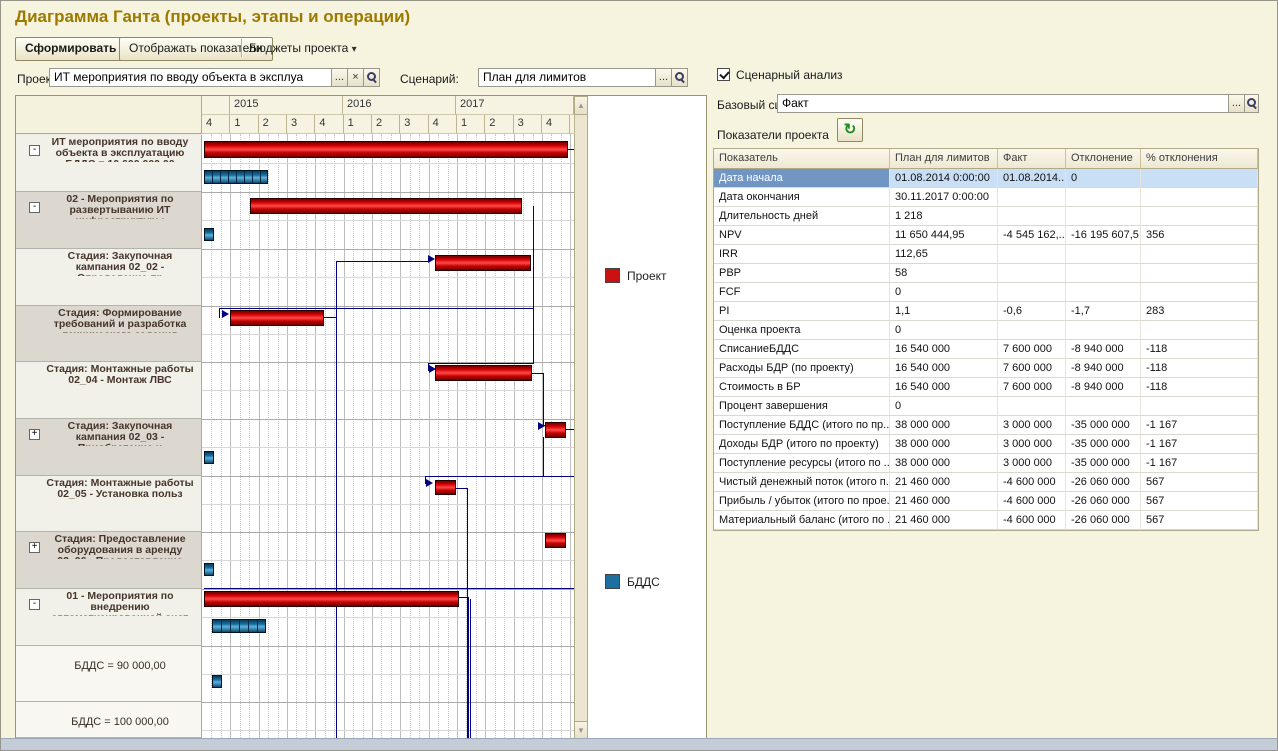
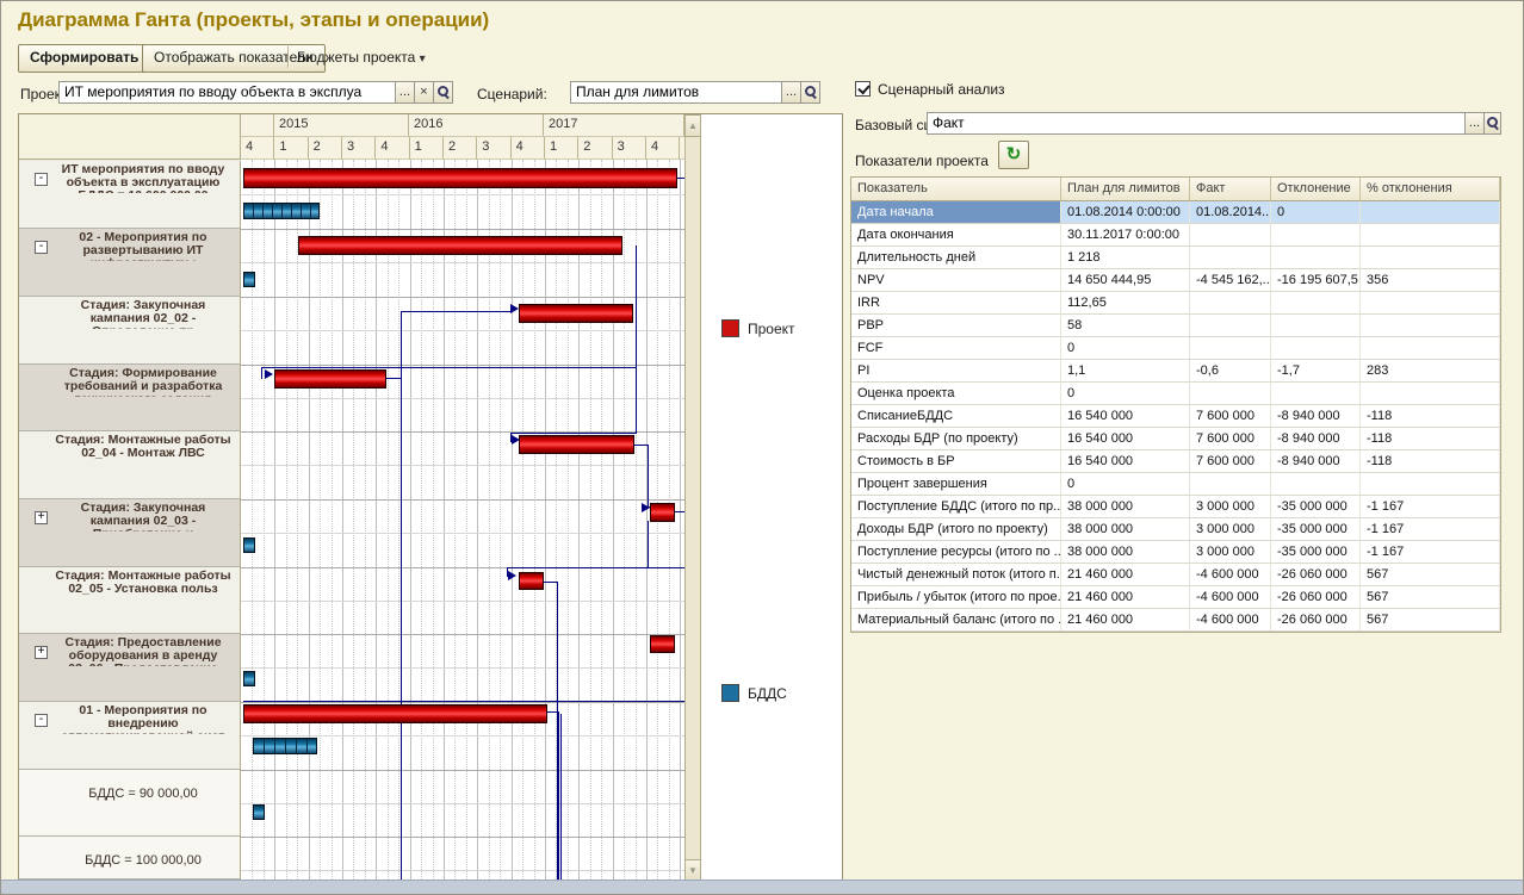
  Диаграмма Ганта (проекты, этапы и операции)
  Сформировать
  Отображать показатели
  Бюджеты проекта ▾
  ИТ мероприятия по вводу объекта в эксплуа
  ...
  ×
  Сценарий:
  План для лимитов
  ...
  Сценарный анализ
  Факт
  ...
  Показатели проекта
  ↻
  -
  ИТ мероприятия по вводу объекта в эксплуатацию
  -
  Стадия: Закупочная кампания 02_02 -
  Стадия: Монтажные работы 02_04 - Монтаж ЛВС
  +
  Стадия: Закупочная кампания 02_03 -
  Стадия: Монтажные работы 02_05 - Установка польз
  +
  -
  БДДС = 90 000,00
  БДДС = 100 000,00
  ▲
  ▼
  Проект
  БДДС
  2015
  2016
  2017
  4
  1
  2
  3
  4
  1
  2
  3
  4
  1
  2
  3
  4
  Показатель
  План для лимитов
  Факт
  Отклонение
  % отклонения
  Дата начала
  01.08.2014 0:00:00
  01.08.2014..
  0
  Дата окончания
  30.11.2017 0:00:00
  Длительность дней
  1 218
  NPV
- 11 650 444,95
+ 14 650 444,95
  -4 545 162,..
  -16 195 607,5
  356
  IRR
  112,65
  PBP
  58
  FCF
  0
  PI
  1,1
  -0,6
  -1,7
  283
  Оценка проекта
  0
  СписаниеБДДС
  16 540 000
  7 600 000
  -8 940 000
  -118
  Расходы БДР (по проекту)
  16 540 000
  7 600 000
  -8 940 000
  -118
  Стоимость в БР
  16 540 000
  7 600 000
  -8 940 000
  -118
  Процент завершения
  0
  Поступление БДДС (итого по пр..
  38 000 000
  3 000 000
  -35 000 000
  -1 167
  Доходы БДР (итого по проекту)
  38 000 000
  3 000 000
  -35 000 000
  -1 167
  Поступление ресурсы (итого по ..
  38 000 000
  3 000 000
  -35 000 000
  -1 167
  Чистый денежный поток (итого п.
  21 460 000
  -4 600 000
  -26 060 000
  567
  Прибыль / убыток (итого по прое.
  21 460 000
  -4 600 000
  -26 060 000
  567
  Материальный баланс (итого по .
  21 460 000
  -4 600 000
  -26 060 000
  567
